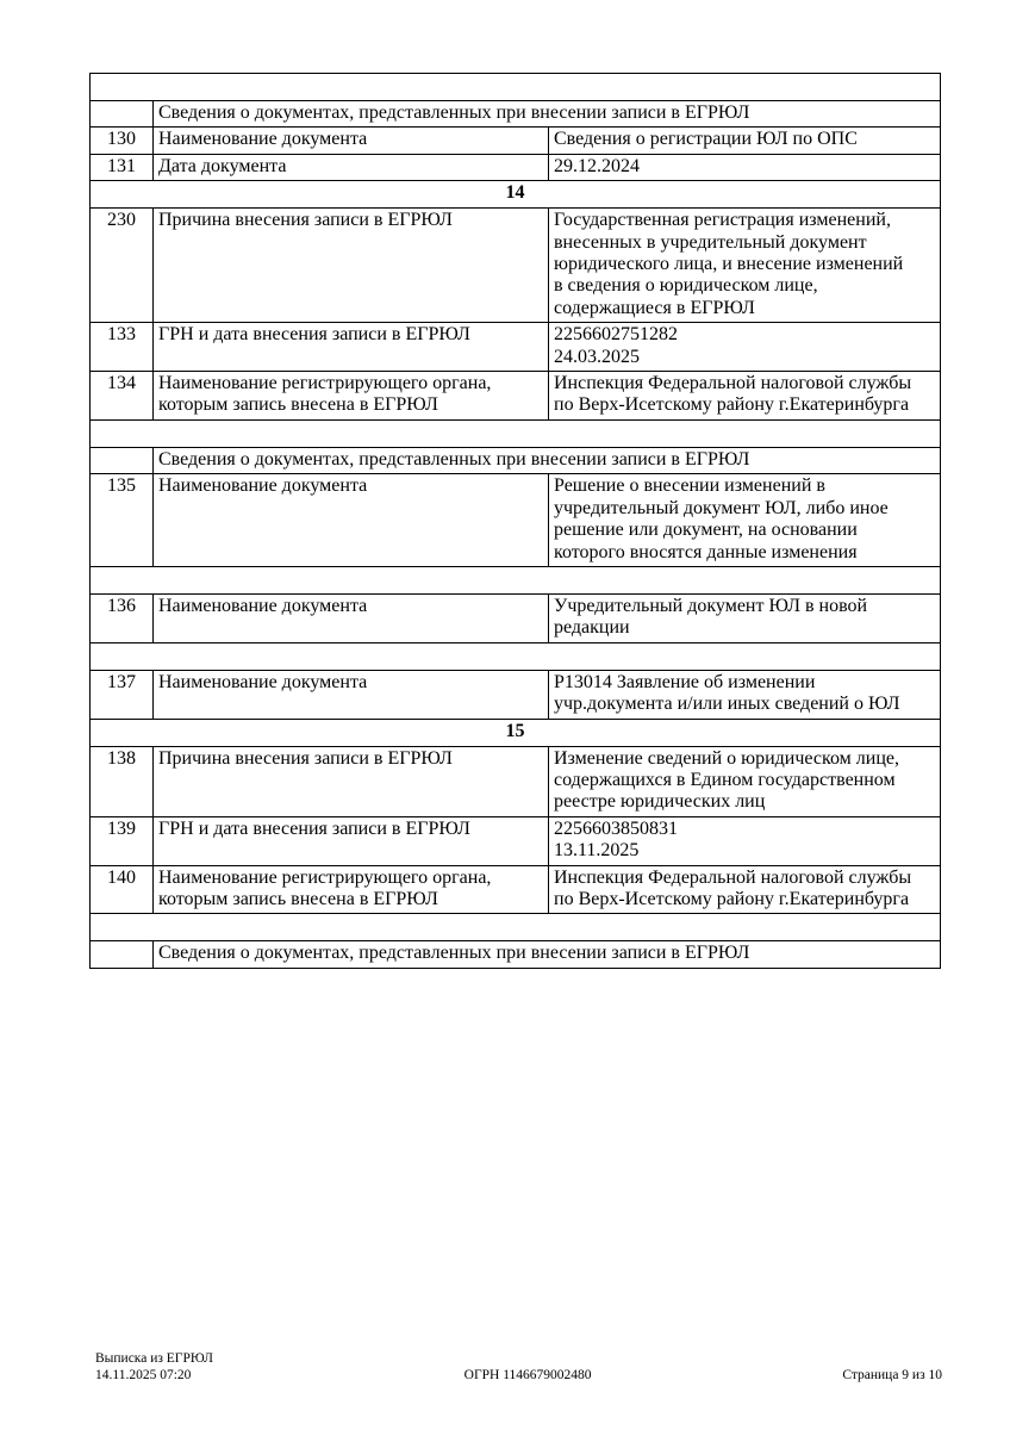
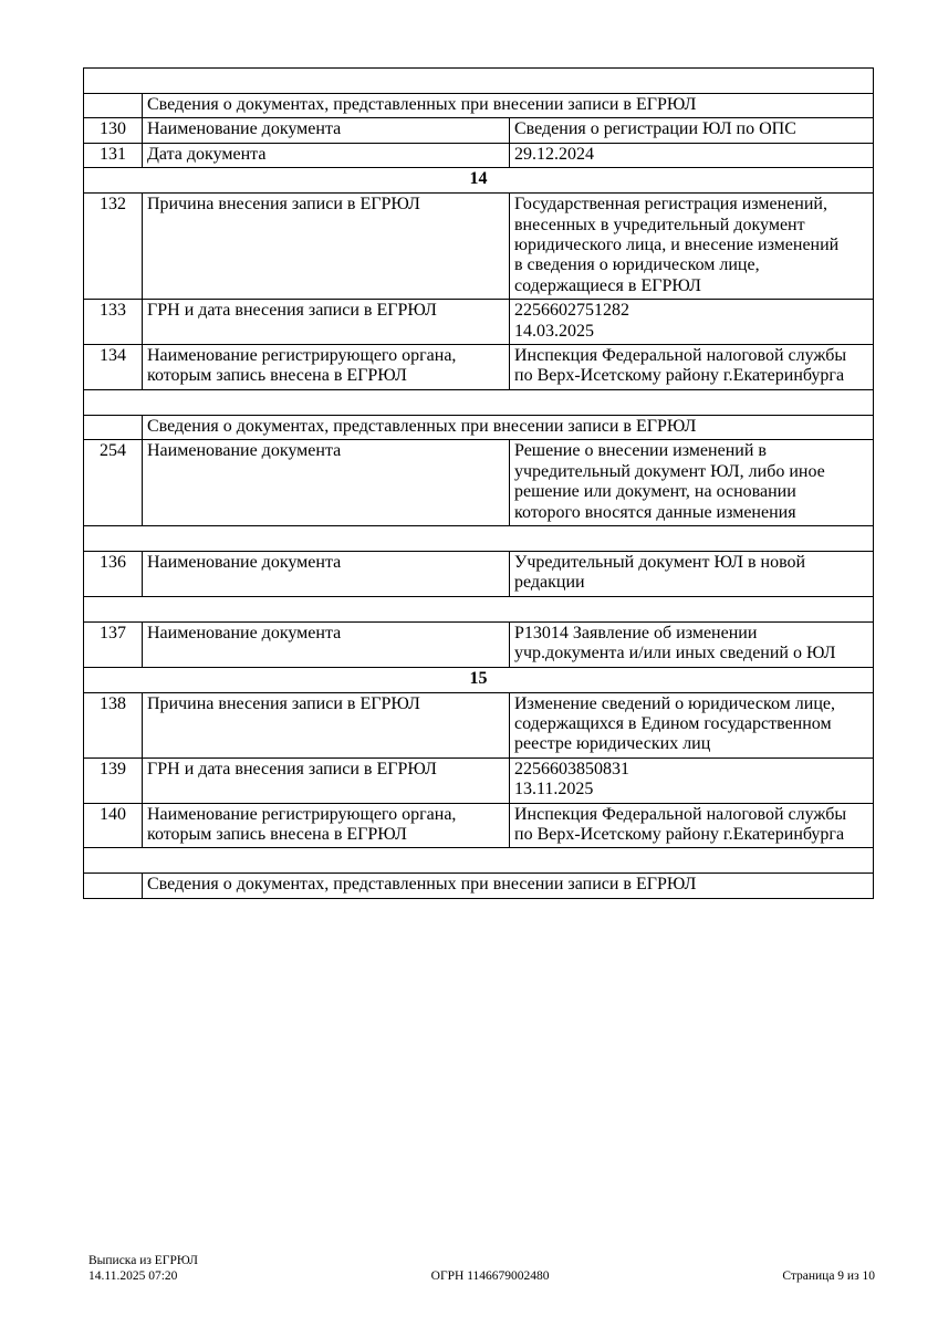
  	Сведения о документах, представленных при внесении записи в ЕГРЮЛ
  130	Наименование документа	Сведения о регистрации ЮЛ по ОПС
  131	Дата документа	29.12.2024
  14
- 230	Причина внесения записи в ЕГРЮЛ	Государственная регистрация изменений, внесенных в учредительный документ юридического лица, и внесение изменений в сведения о юридическом лице, содержащиеся в ЕГРЮЛ
+ 132	Причина внесения записи в ЕГРЮЛ	Государственная регистрация изменений, внесенных в учредительный документ юридического лица, и внесение изменений в сведения о юридическом лице, содержащиеся в ЕГРЮЛ
- 133	ГРН и дата внесения записи в ЕГРЮЛ	2256602751282 24.03.2025
+ 133	ГРН и дата внесения записи в ЕГРЮЛ	2256602751282 14.03.2025
  134	Наименование регистрирующего органа, которым запись внесена в ЕГРЮЛ	Инспекция Федеральной налоговой службы по Верх-Исетскому району г.Екатеринбурга
  	Сведения о документах, представленных при внесении записи в ЕГРЮЛ
- 135	Наименование документа	Решение о внесении изменений в учредительный документ ЮЛ, либо иное решение или документ, на основании которого вносятся данные изменения
+ 254	Наименование документа	Решение о внесении изменений в учредительный документ ЮЛ, либо иное решение или документ, на основании которого вносятся данные изменения
  136	Наименование документа	Учредительный документ ЮЛ в новой редакции
  137	Наименование документа	Р13014 Заявление об изменении учр.документа и/или иных сведений о ЮЛ
  15
  138	Причина внесения записи в ЕГРЮЛ	Изменение сведений о юридическом лице, содержащихся в Едином государственном реестре юридических лиц
  139	ГРН и дата внесения записи в ЕГРЮЛ	2256603850831 13.11.2025
  140	Наименование регистрирующего органа, которым запись внесена в ЕГРЮЛ	Инспекция Федеральной налоговой службы по Верх-Исетскому району г.Екатеринбурга
  	Сведения о документах, представленных при внесении записи в ЕГРЮЛ
  Выписка из ЕГРЮЛ
  14.11.2025 07:20
  ОГРН 1146679002480
  Страница 9 из 10
